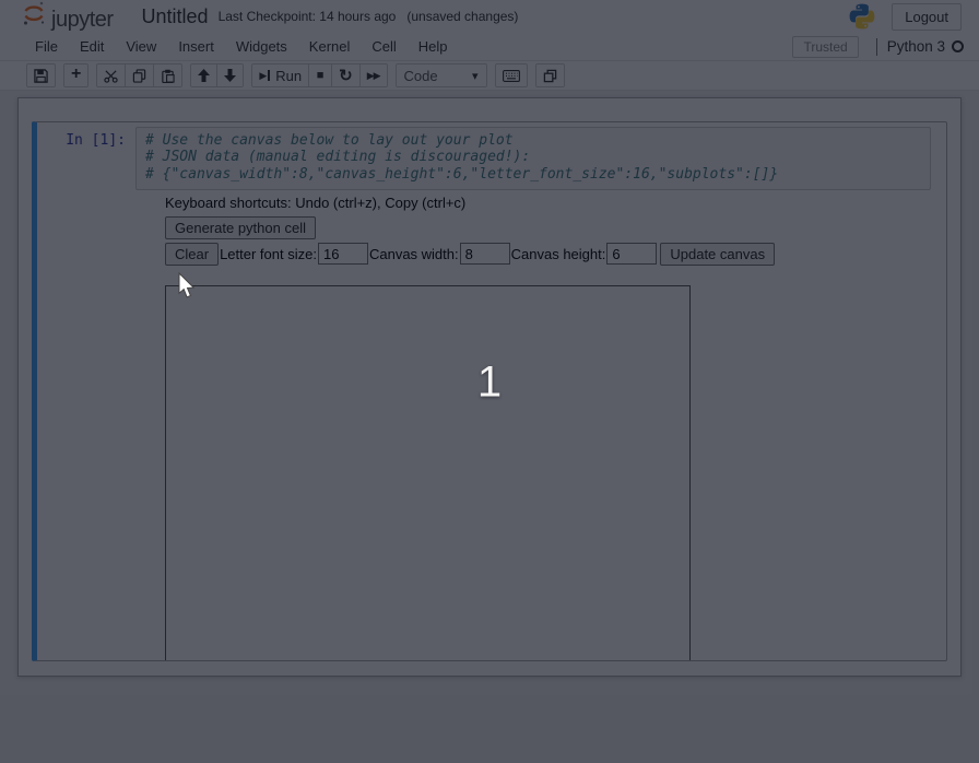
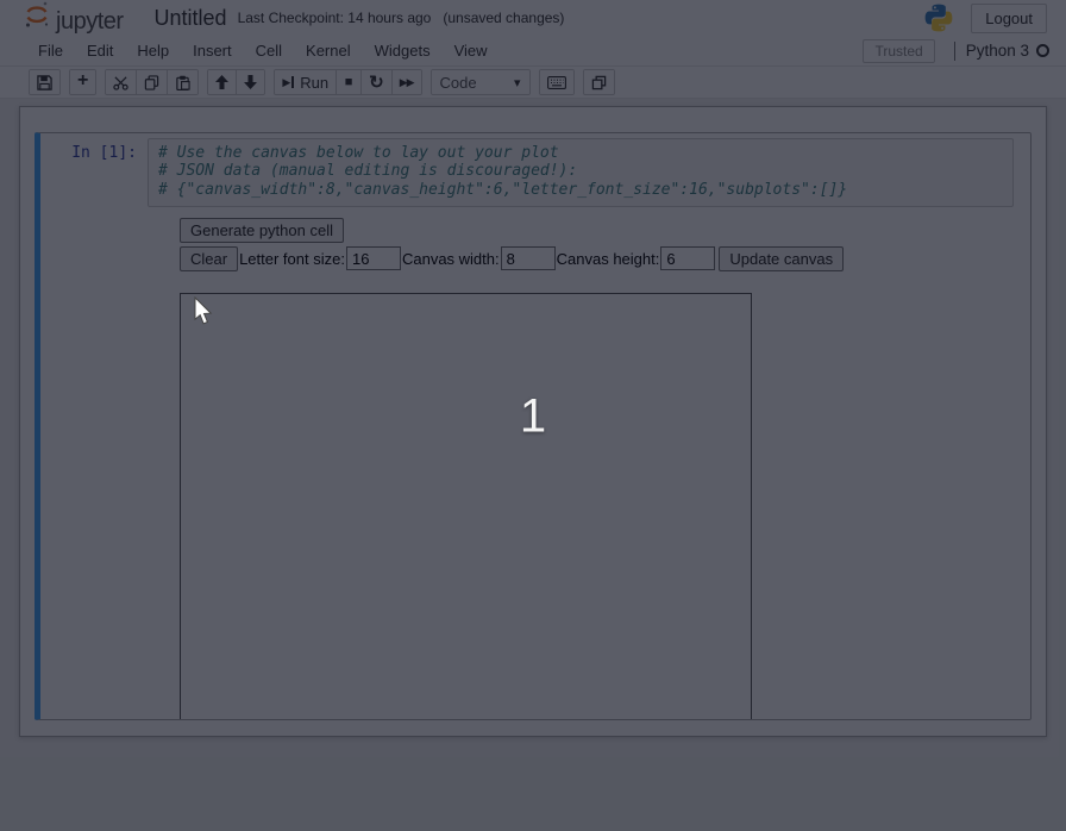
  jupyter
  Untitled
  Last Checkpoint: 14 hours ago
  (unsaved changes)
  Logout
  File
  Edit
- View
+ Help
  Insert
- Widgets
+ Cell
  Kernel
- Cell
+ Widgets
- Help
+ View
  Trusted
  Python 3
  +
  ▶
  Run
  ■
  ↻
  ▶▶
  Code
  ▾
  In [1]:
  # Use the canvas below to lay out your plot
  # JSON data (manual editing is discouraged!):
  # {"canvas_width":8,"canvas_height":6,"letter_font_size":16,"subplots":[]}
- Keyboard shortcuts: Undo (ctrl+z), Copy (ctrl+c)
  Generate python cell
  Clear
  Letter font size:
  16
  Canvas width:
  8
  Canvas height:
  6
  Update canvas
  1
